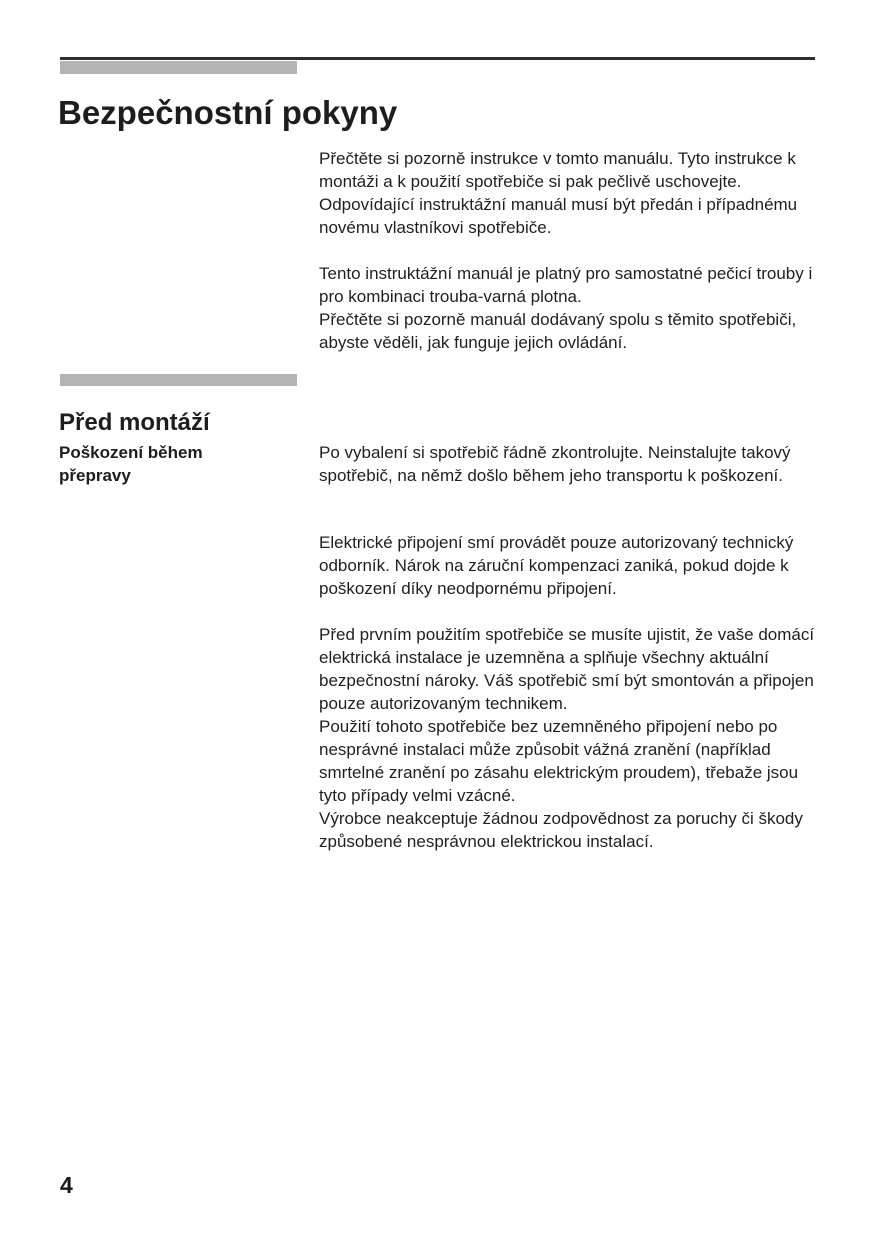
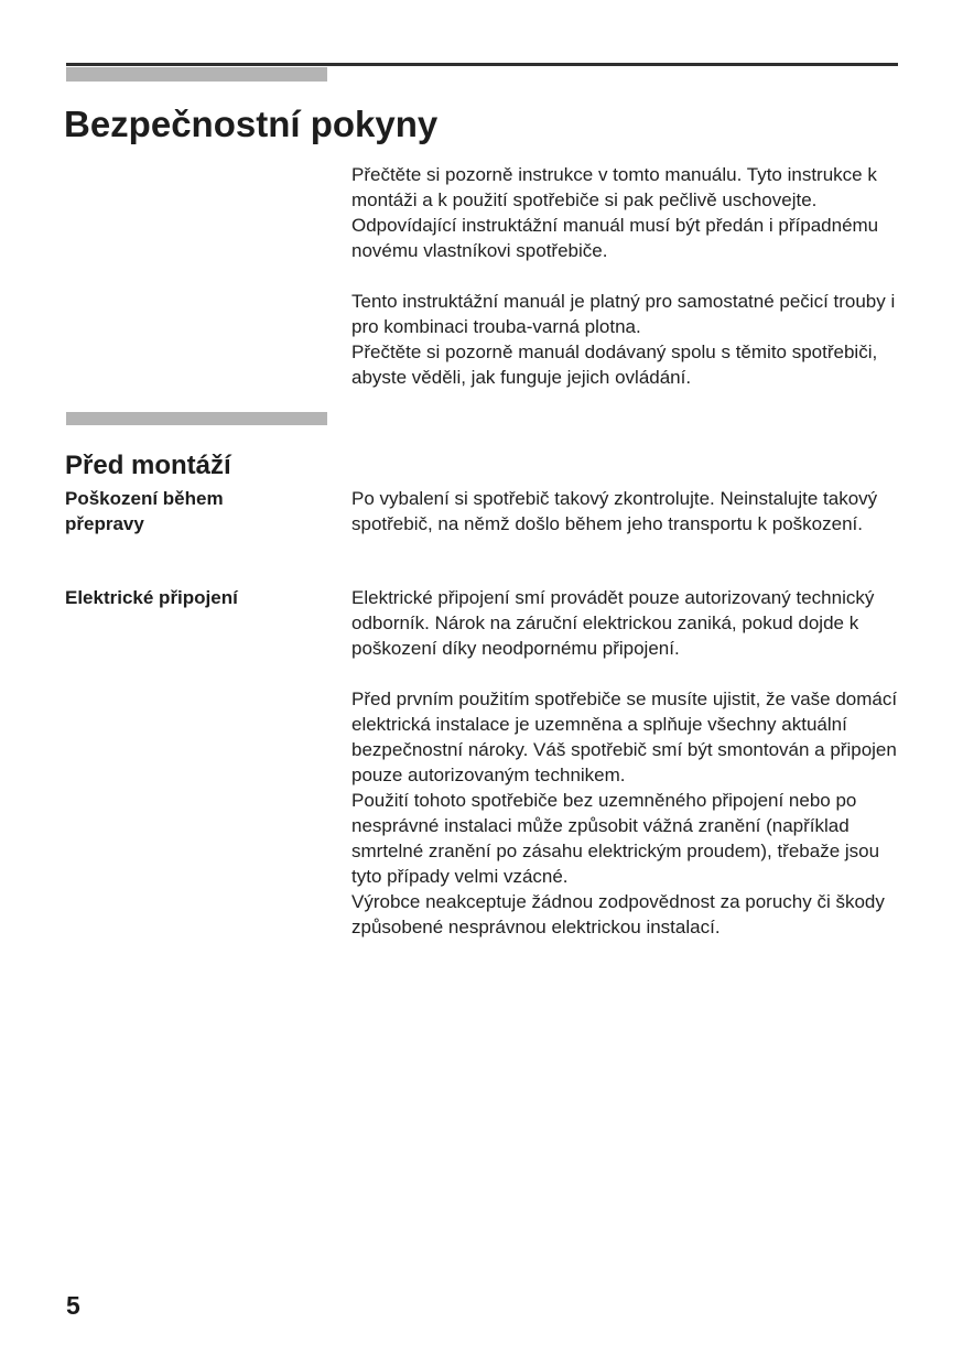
  Bezpečnostní pokyny
  Přečtěte si pozorně instrukce v tomto manuálu. Tyto instrukce k montáži a k použití spotřebiče si pak pečlivě uschovejte. Odpovídající instruktážní manuál musí být předán i případnému novému vlastníkovi spotřebiče.
  Tento instruktážní manuál je platný pro samostatné pečicí trouby i pro kombinaci trouba-varná plotna.
  Přečtěte si pozorně manuál dodávaný spolu s těmito spotřebiči, abyste věděli, jak funguje jejich ovládání.
  Před montáží
  Poškození během přepravy
- Po vybalení si spotřebič řádně zkontrolujte. Neinstalujte takový spotřebič, na němž došlo během jeho transportu k poškození.
+ Po vybalení si spotřebič takový zkontrolujte. Neinstalujte takový spotřebič, na němž došlo během jeho transportu k poškození.
+ Elektrické připojení
- Elektrické připojení smí provádět pouze autorizovaný technický odborník. Nárok na záruční kompenzaci zaniká, pokud dojde k poškození díky neodpornému připojení.
+ Elektrické připojení smí provádět pouze autorizovaný technický odborník. Nárok na záruční elektrickou zaniká, pokud dojde k poškození díky neodpornému připojení.
  Před prvním použitím spotřebiče se musíte ujistit, že vaše domácí elektrická instalace je uzemněna a splňuje všechny aktuální bezpečnostní nároky. Váš spotřebič smí být smontován a připojen pouze autorizovaným technikem.
  Použití tohoto spotřebiče bez uzemněného připojení nebo po nesprávné instalaci může způsobit vážná zranění (například smrtelné zranění po zásahu elektrickým proudem), třebaže jsou tyto případy velmi vzácné.
  Výrobce neakceptuje žádnou zodpovědnost za poruchy či škody způsobené nesprávnou elektrickou instalací.
- 4
+ 5
